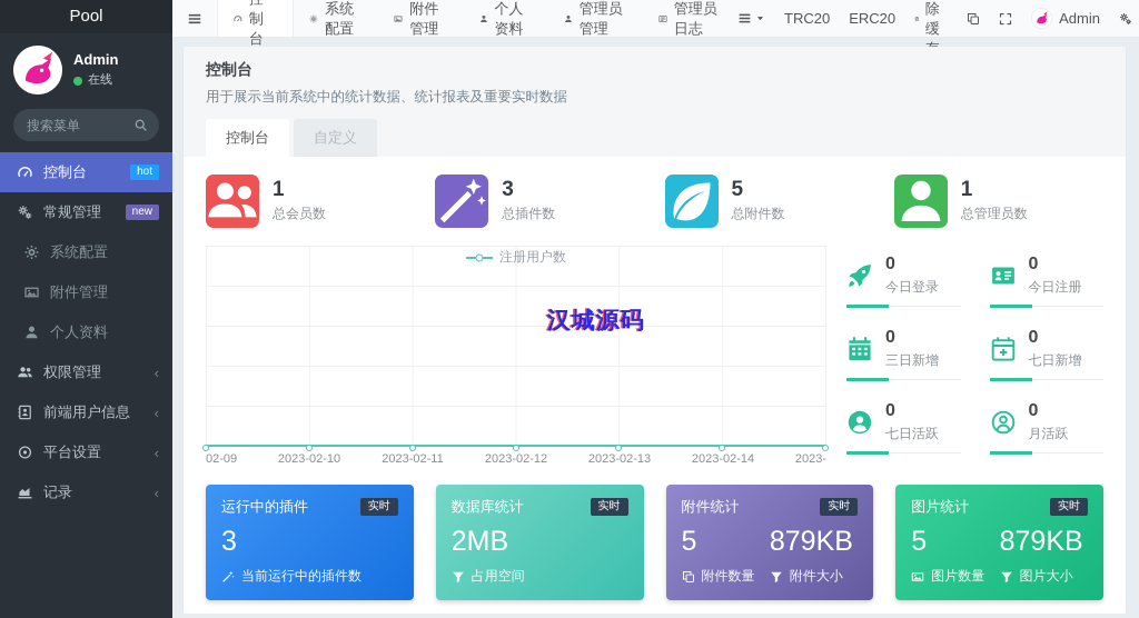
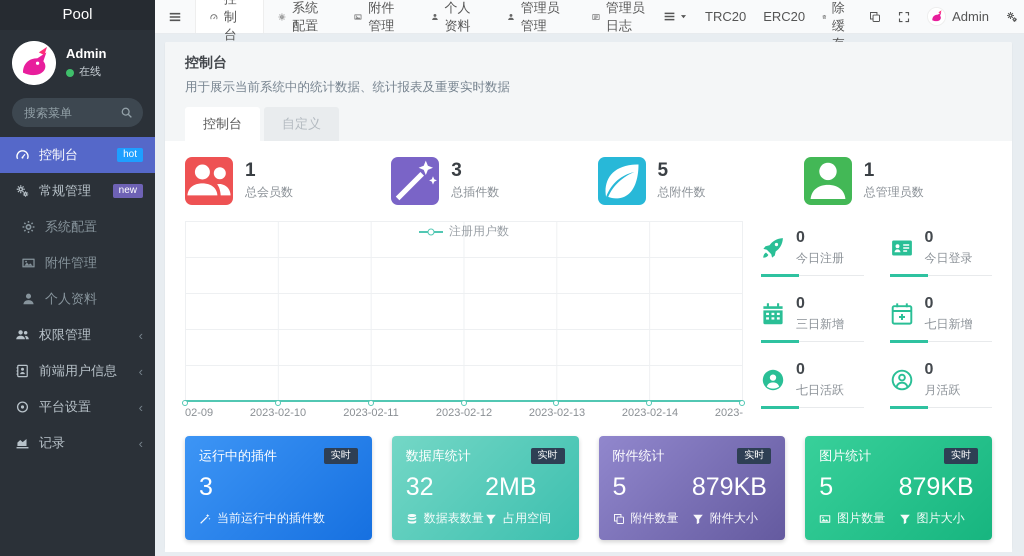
  Pool
  Admin
  在线
  搜索菜单
  控制台
  hot
  常规管理
  new
  系统配置
  附件管理
  个人资料
  权限管理
  ‹
  前端用户信息
  ‹
  平台设置
  ‹
  记录
  ‹
  系统配置
  附件管理
  个人资料
  管理员管理
  管理员日志
  TRC20
  ERC20
  Admin
  控制台
  用于展示当前系统中的统计数据、统计报表及重要实时数据
  控制台
  自定义
  1
  总会员数
  3
  总插件数
  5
  总附件数
  1
  总管理员数
  注册用户数
- 汉城源码
  2023-02-10
  2023-02-11
  2023-02-12
  2023-02-13
  2023-02-14
  0
- 今日登录
+ 今日注册
  0
- 今日注册
+ 今日登录
  0
  三日新增
  0
  七日新增
  0
  七日活跃
  0
  月活跃
  运行中的插件
  实时
  3
  当前运行中的插件数
  数据库统计
  实时
+ 32
+ 数据表数量
  2MB
  占用空间
  附件统计
  实时
  5
  附件数量
  879KB
  附件大小
  图片统计
  实时
  5
  图片数量
  879KB
  图片大小
